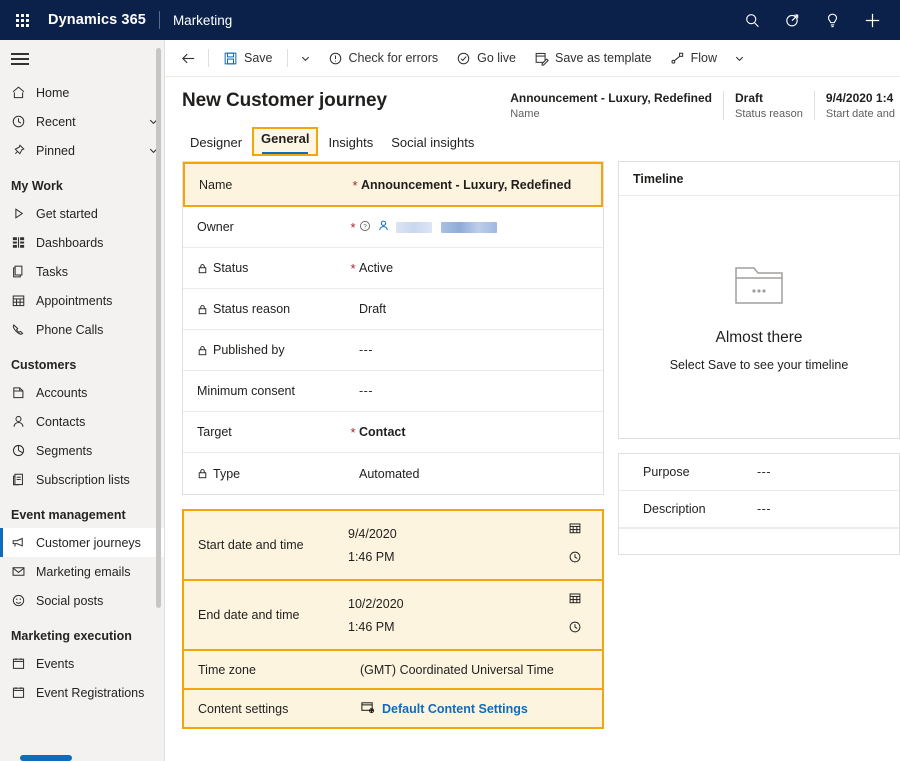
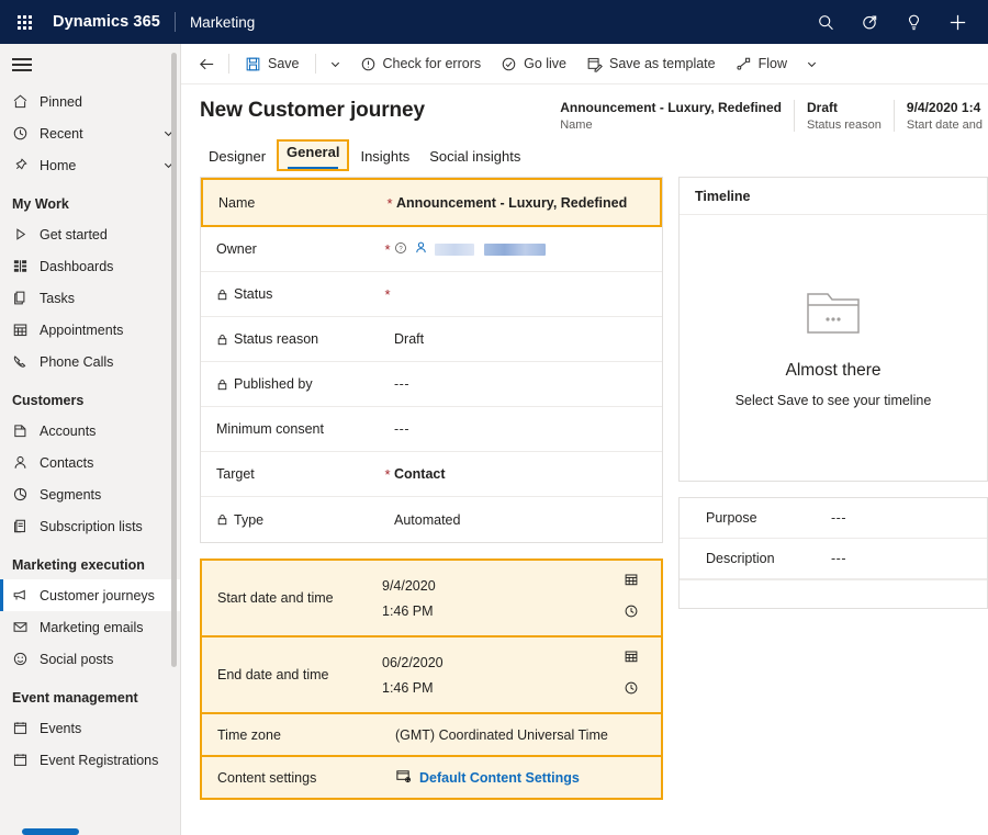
  Dynamics 365
  Marketing
- Home
+ Pinned
  Recent
- Pinned
+ Home
  My Work
  Get started
  Dashboards
  Tasks
  Appointments
  Phone Calls
  Customers
  Accounts
  Contacts
  Segments
  Subscription lists
- Event management
+ Marketing execution
  Customer journeys
  Marketing emails
  Social posts
- Marketing execution
+ Event management
  Events
  Event Registrations
  Save
  Check for errors
  Go live
  Save as template
  Flow
  New Customer journey
  Announcement - Luxury, Redefined
  Name
  Draft
  Status reason
  9/4/2020 1:4
  Start date and
  Designer
  General
  Insights
  Social insights
  Name
  *
  Announcement - Luxury, Redefined
  Owner
  *
  Status
  *
- Active
  Status reason
  Draft
  Published by
  ---
  Minimum consent
  ---
  Target
  *
  Contact
  Type
  Automated
  Start date and time
  9/4/2020
  1:46 PM
  End date and time
- 10/2/2020
+ 06/2/2020
  1:46 PM
  Time zone
  (GMT) Coordinated Universal Time
  Content settings
  Default Content Settings
  Timeline
  Almost there
  Select Save to see your timeline
  Purpose
  ---
  Description
  ---
